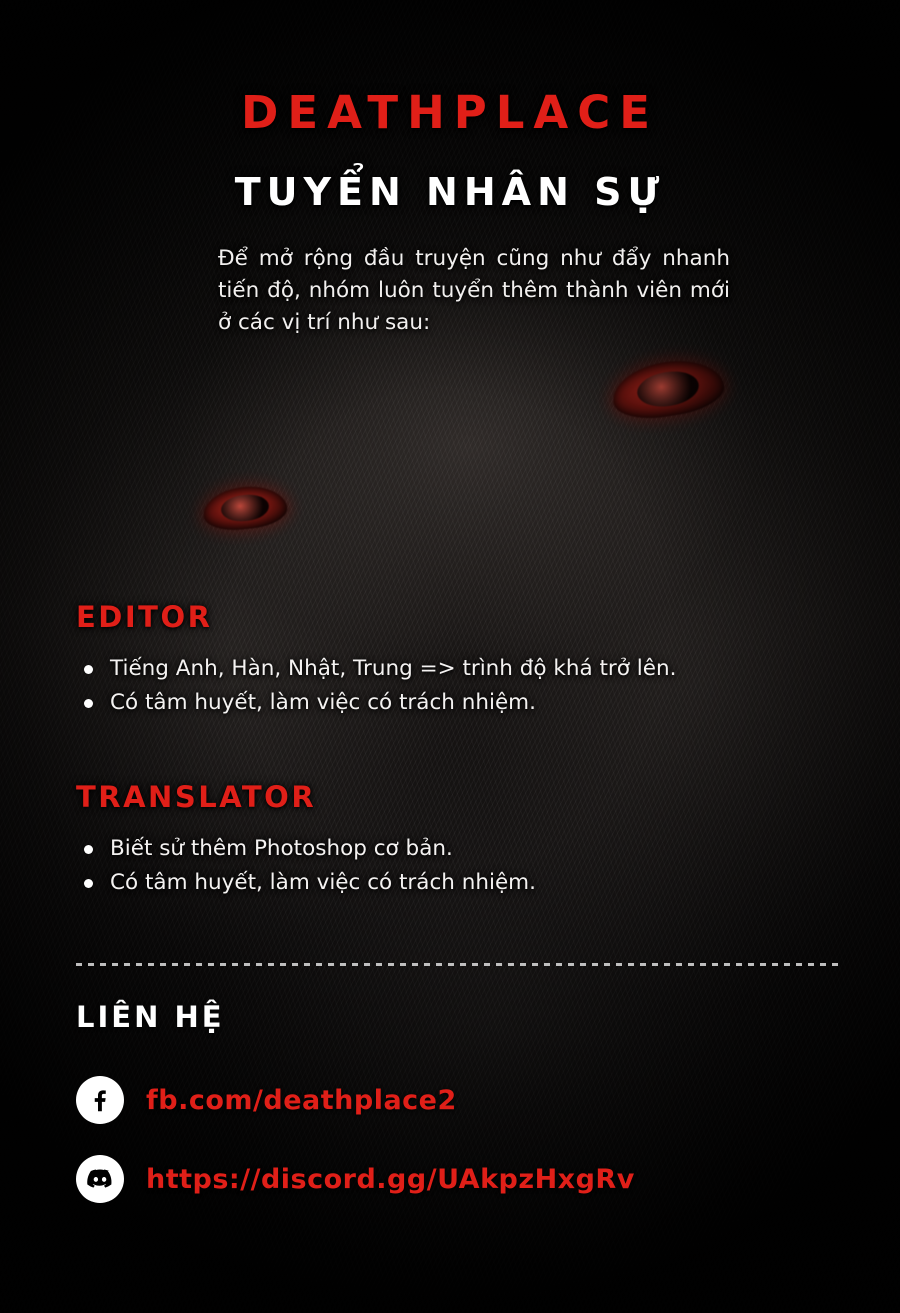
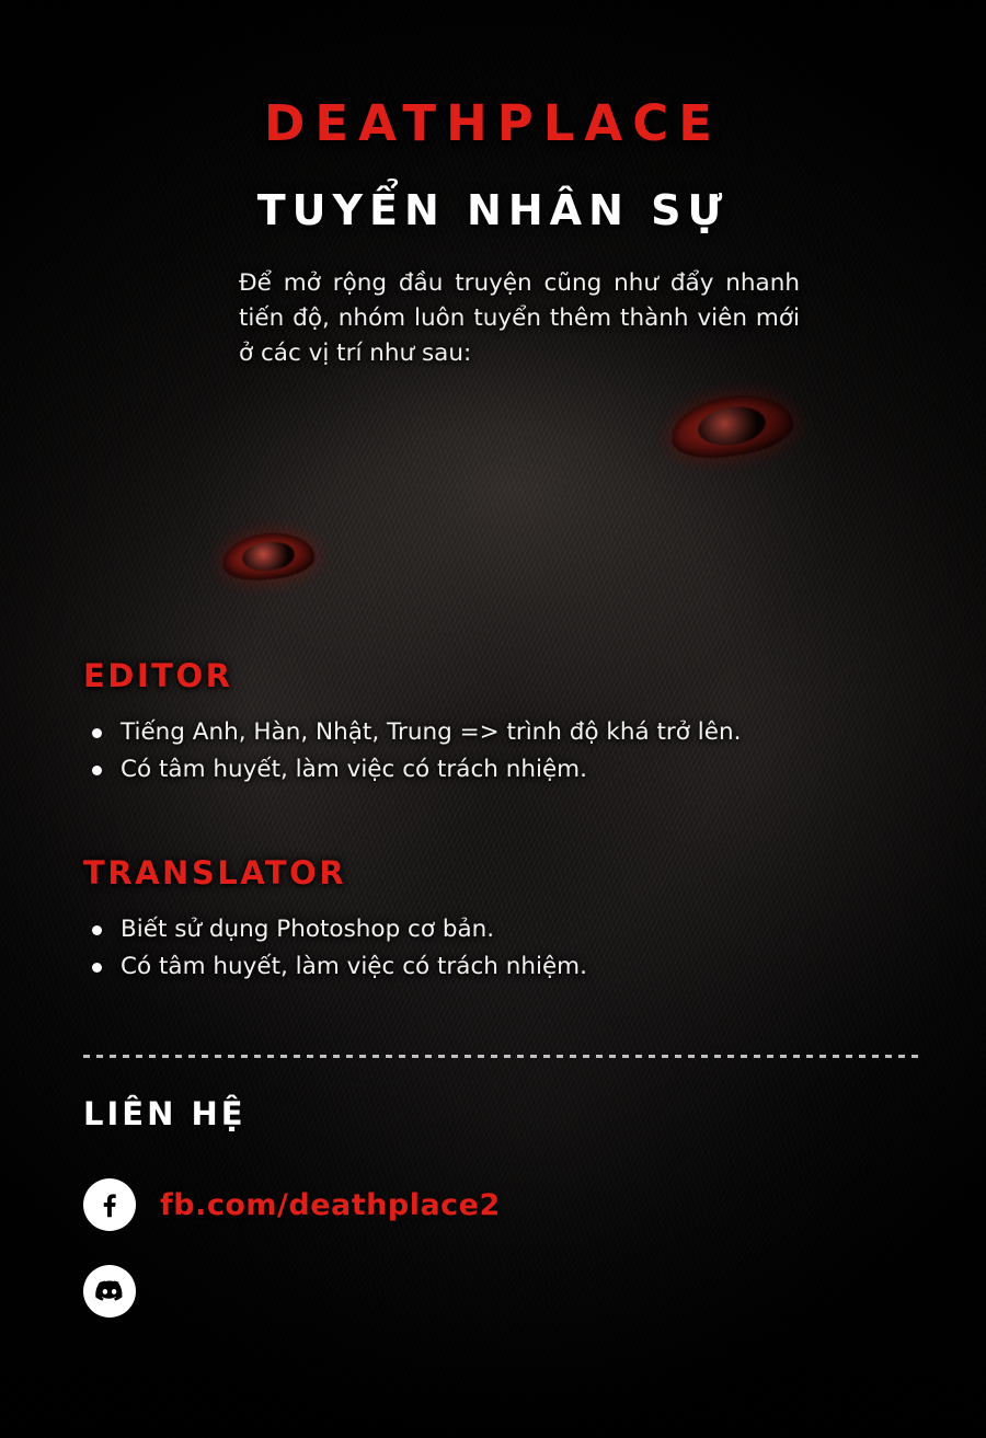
  DEATHPLACE
  TUYỂN NHÂN SỰ
  Để mở rộng đầu truyện cũng như đẩy nhanh tiến độ, nhóm luôn tuyển thêm thành viên mới ở các vị trí như sau:
  EDITOR
  Tiếng Anh, Hàn, Nhật, Trung => trình độ khá trở lên.
  Có tâm huyết, làm việc có trách nhiệm.
  TRANSLATOR
- Biết sử thêm Photoshop cơ bản.
+ Biết sử dụng Photoshop cơ bản.
  Có tâm huyết, làm việc có trách nhiệm.
  LIÊN HỆ
  fb.com/deathplace2
- https://discord.gg/UAkpzHxgRv
